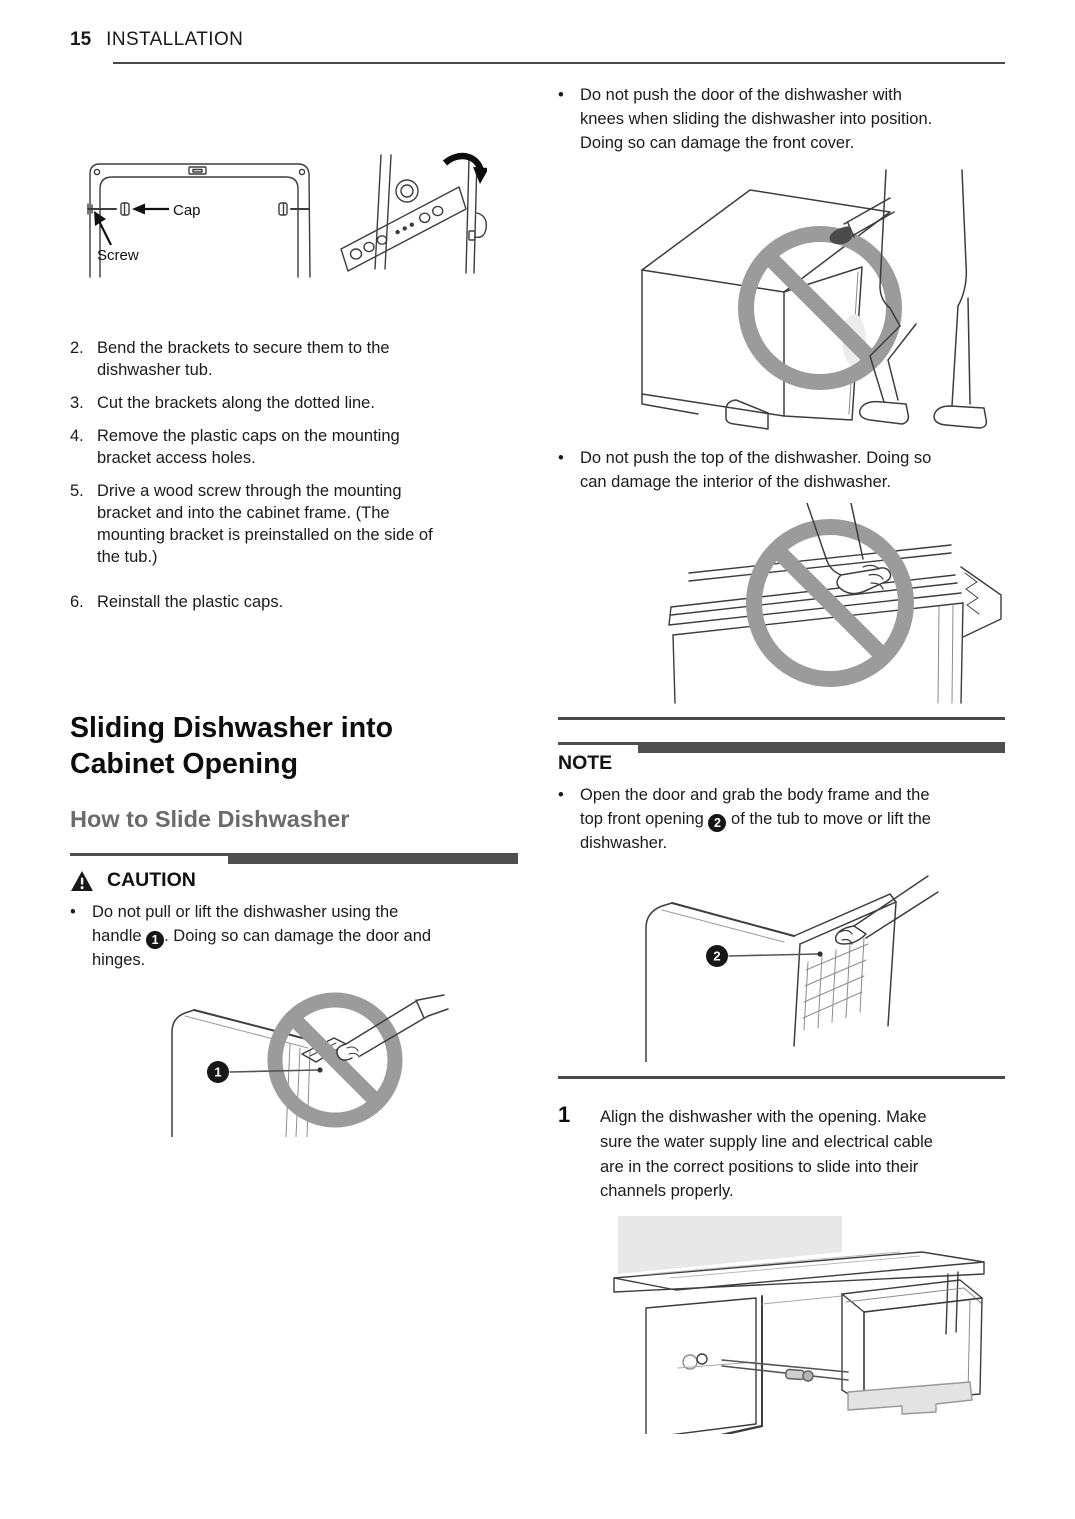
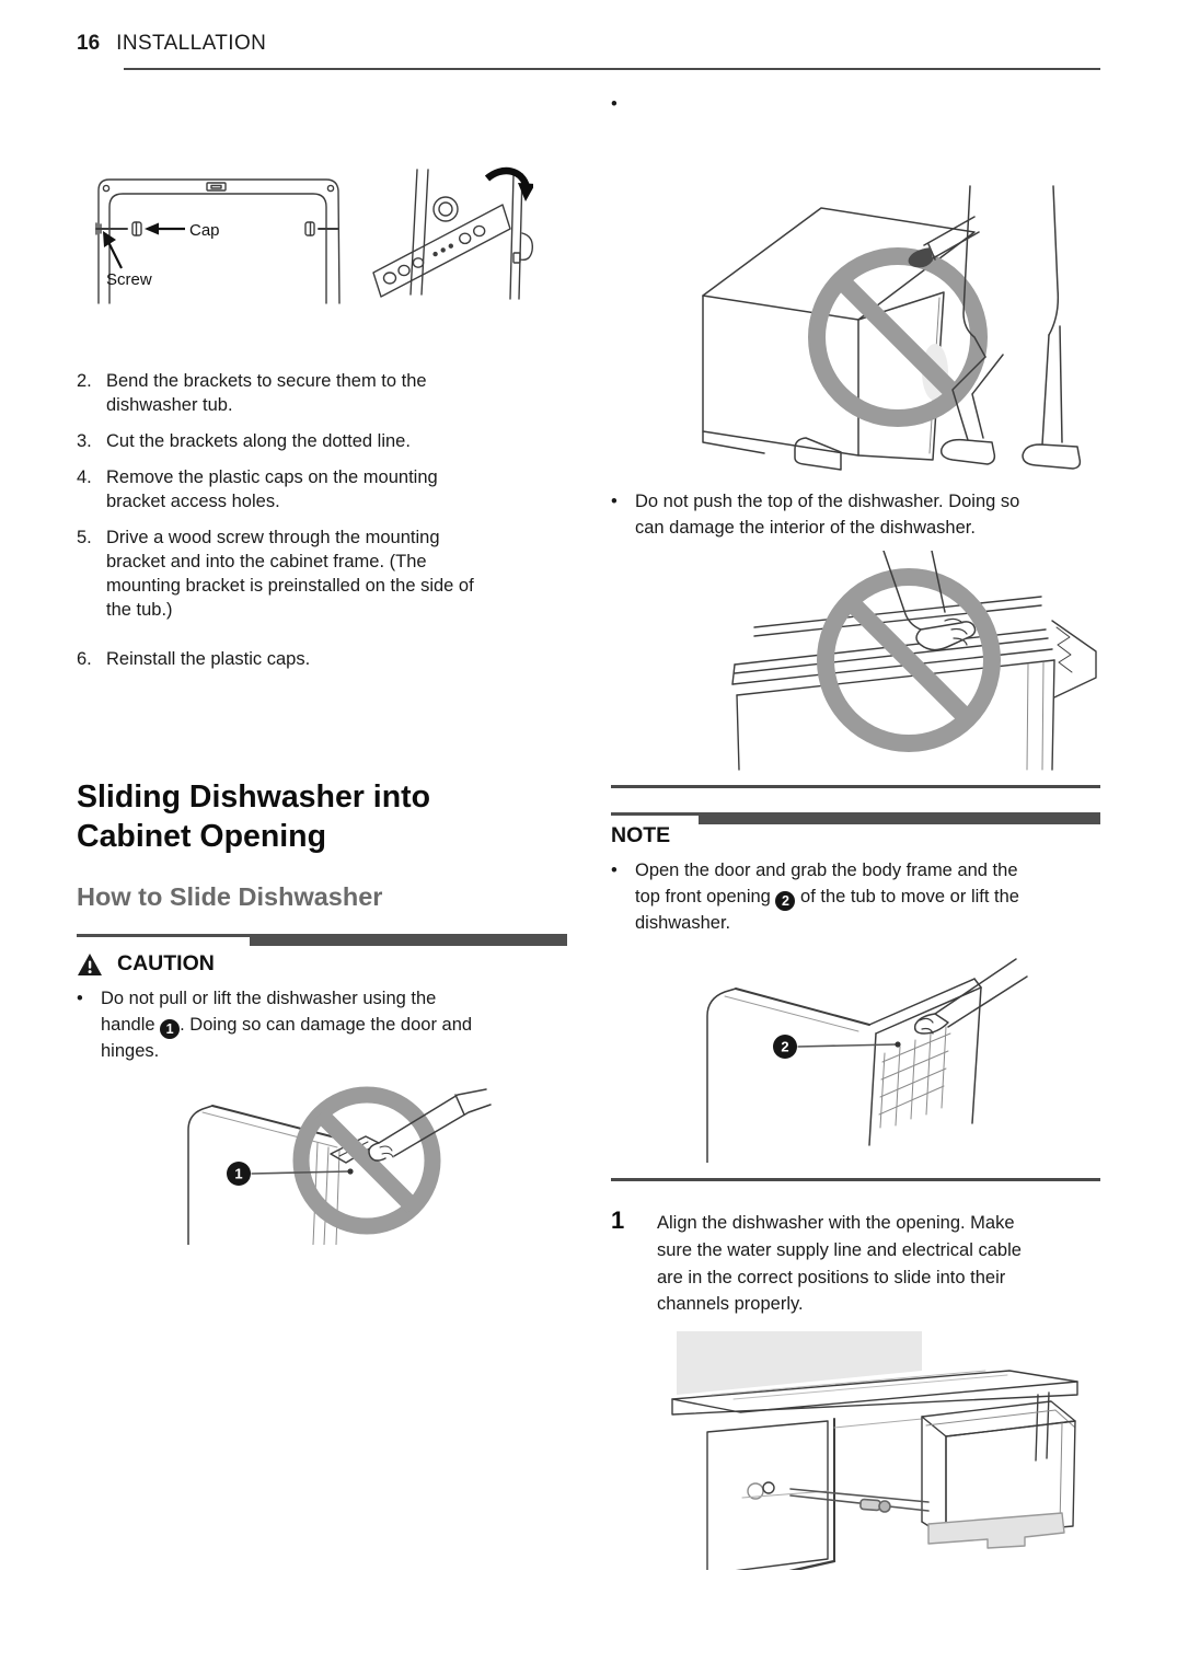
- 15 INSTALLATION
+ 16 INSTALLATION
  Cap
  Screw
  2.
  Bend the brackets to secure them to the
  dishwasher tub.
  3.
  Cut the brackets along the dotted line.
  4.
  Remove the plastic caps on the mounting
  bracket access holes.
  5.
  Drive a wood screw through the mounting
  bracket and into the cabinet frame. (The
  mounting bracket is preinstalled on the side of
  the tub.)
  6.
  Reinstall the plastic caps.
  Sliding Dishwasher into
  Cabinet Opening
  How to Slide Dishwasher
  CAUTION
  •
  Do not pull or lift the dishwasher using the
  handle 1 . Doing so can damage the door and
  hinges.
  1
  •
- Do not push the door of the dishwasher with
- knees when sliding the dishwasher into position.
- Doing so can damage the front cover.
  •
  Do not push the top of the dishwasher. Doing so
  can damage the interior of the dishwasher.
  NOTE
  •
  Open the door and grab the body frame and the
  top front opening 2 of the tub to move or lift the
  dishwasher.
  2
  1
  Align the dishwasher with the opening. Make
  sure the water supply line and electrical cable
  are in the correct positions to slide into their
  channels properly.
